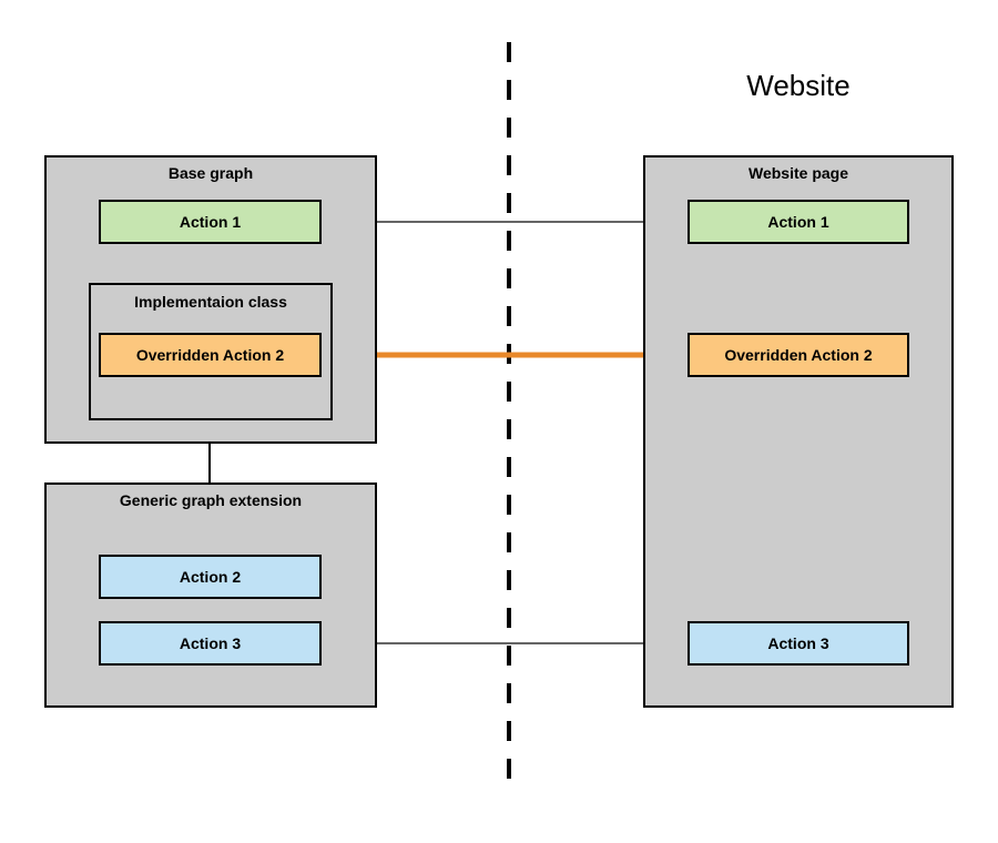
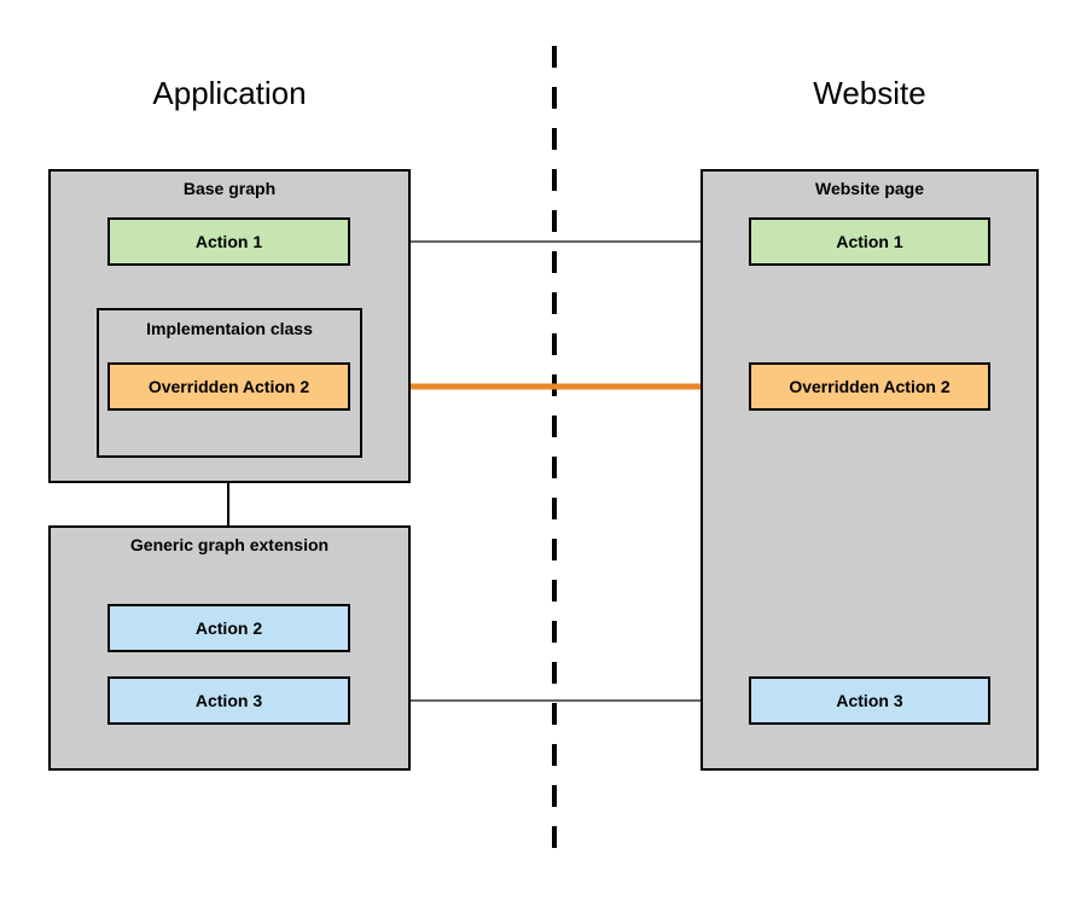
+ Application
  Website
  Base graph
  Action 1
  Implementaion class
  Overridden Action 2
  Generic graph extension
  Action 2
  Action 3
  Website page
  Action 1
  Overridden Action 2
  Action 3
